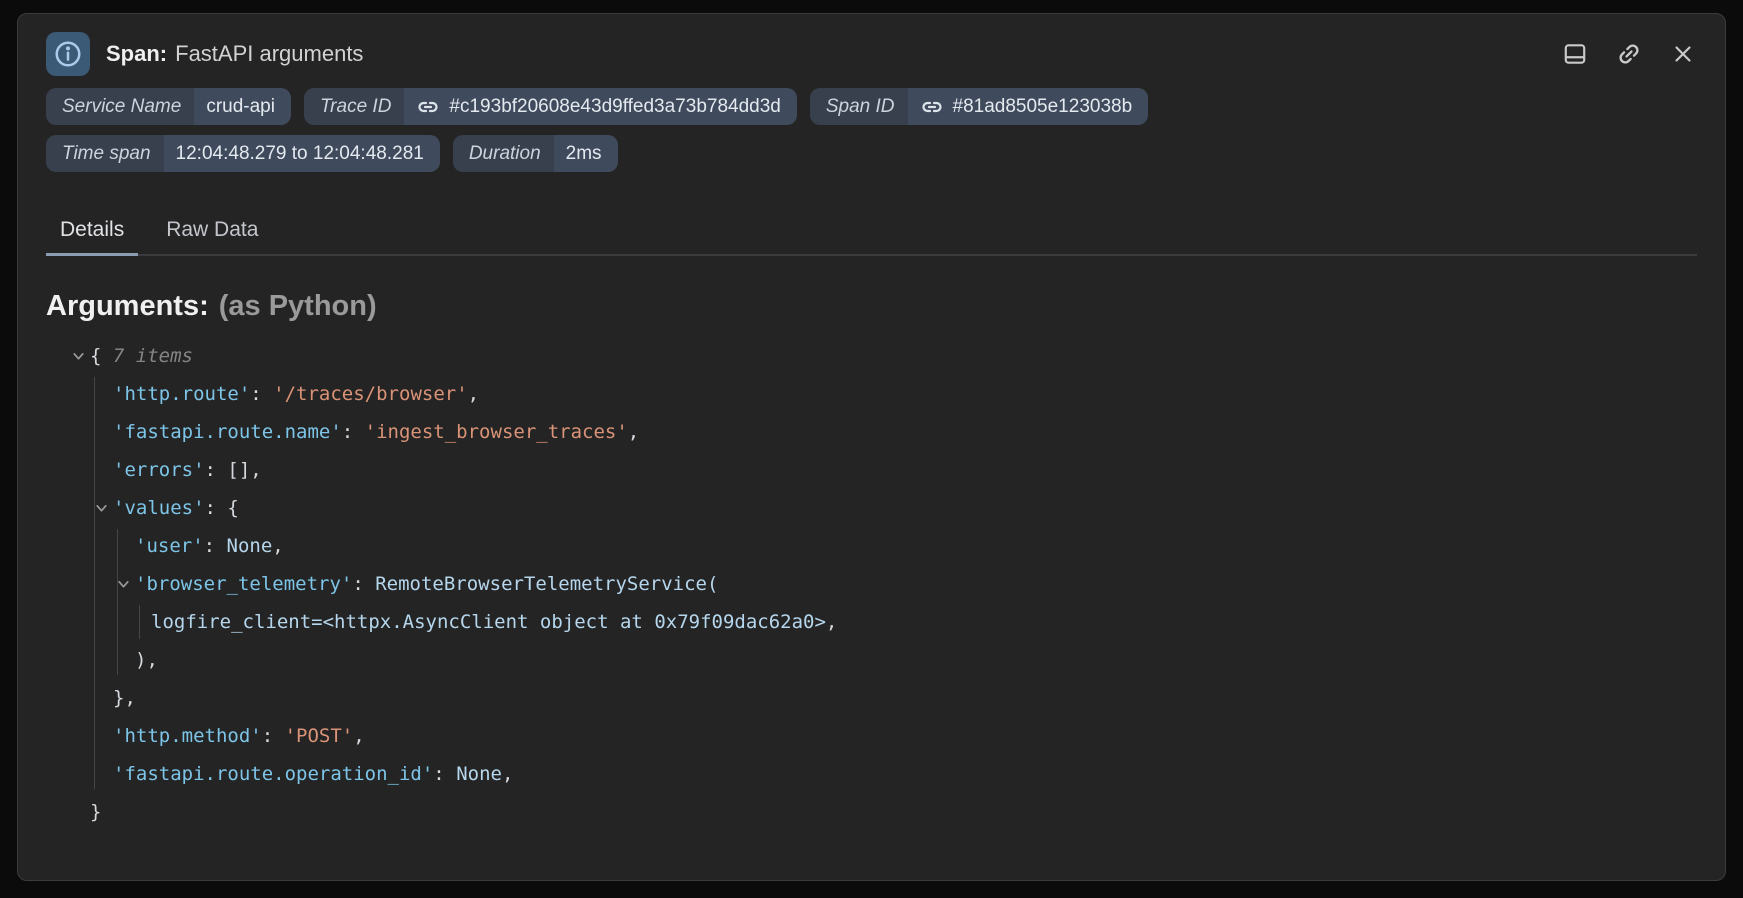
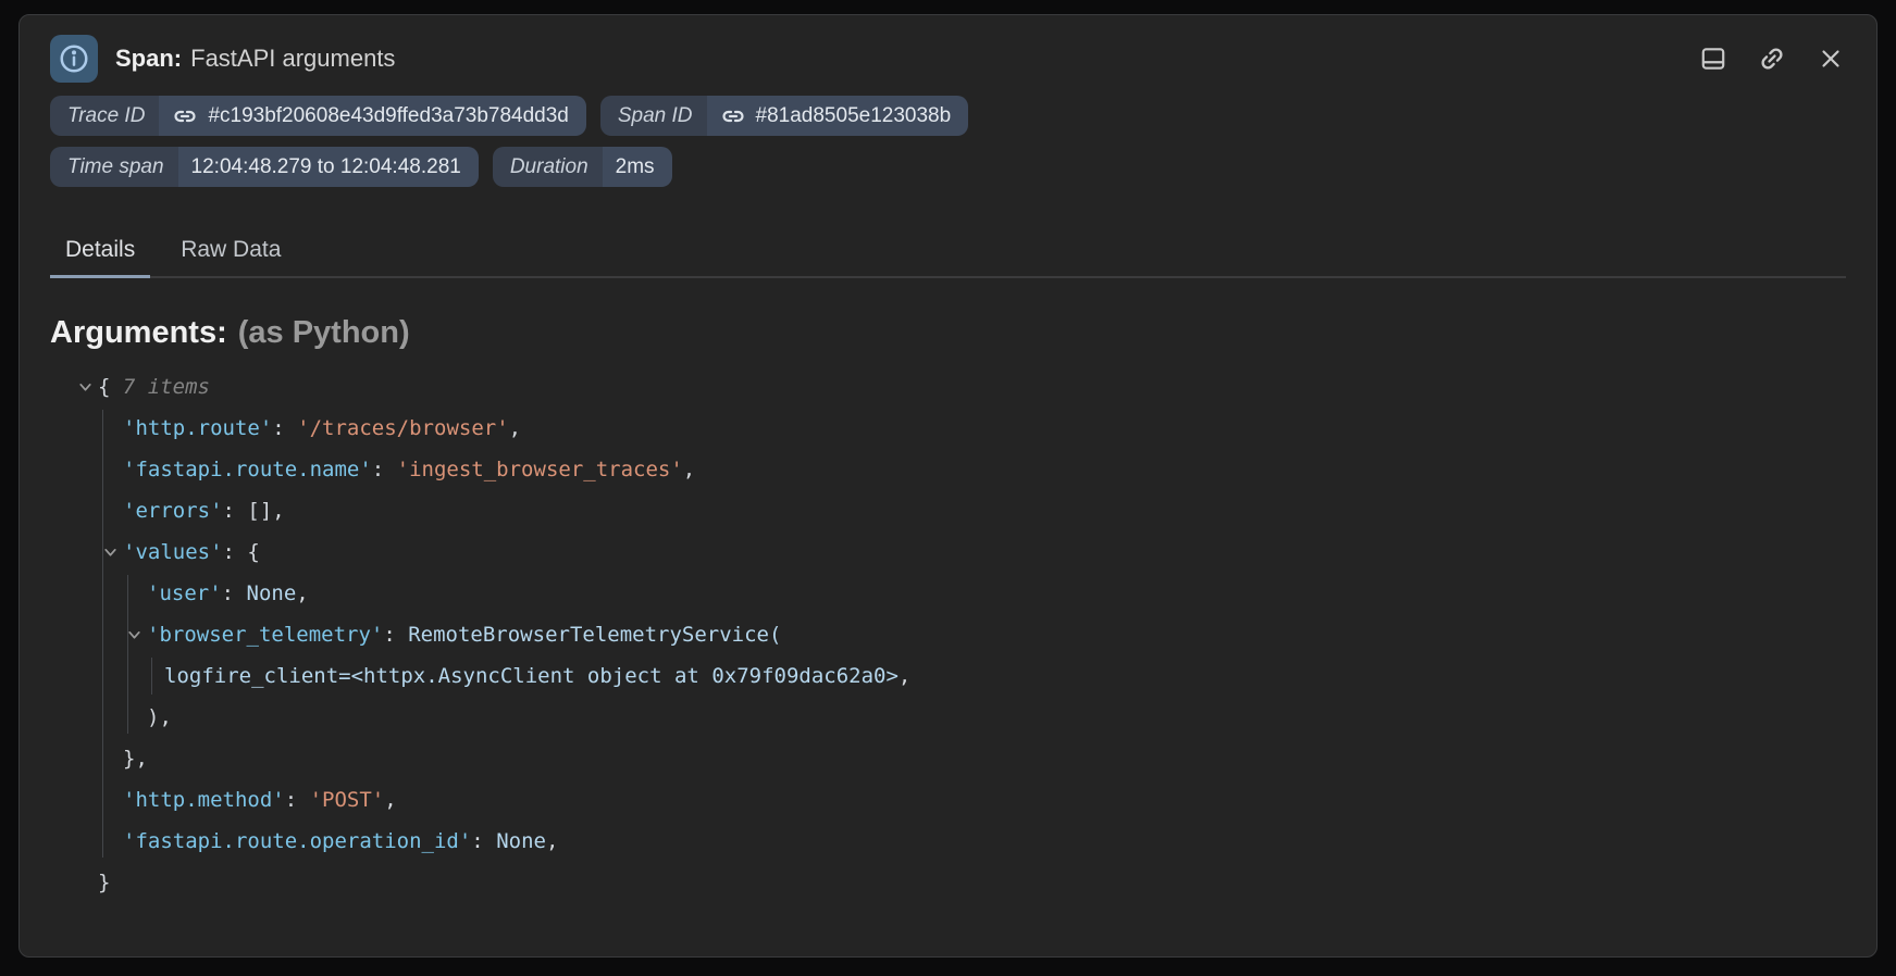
  Span: FastAPI arguments
- Service Name
- crud-api
  Trace ID
  #c193bf20608e43d9ffed3a73b784dd3d
  Span ID
  #81ad8505e123038b
  Time span
  12:04:48.279 to 12:04:48.281
  Duration
  2ms
  Details
  Raw Data
  Arguments: (as Python)
  {
  7 items
  'http.route'
  :
  '/traces/browser'
  ,
  'fastapi.route.name'
  :
  'ingest_browser_traces'
  ,
  'errors'
  : [],
  'values'
  : {
  'user'
  :
  None
  ,
  'browser_telemetry'
  :
  RemoteBrowserTelemetryService(
  logfire_client=<httpx.AsyncClient object at 0x79f09dac62a0>
  ,
  ),
  },
  'http.method'
  :
  'POST'
  ,
  'fastapi.route.operation_id'
  :
  None
  ,
  }
